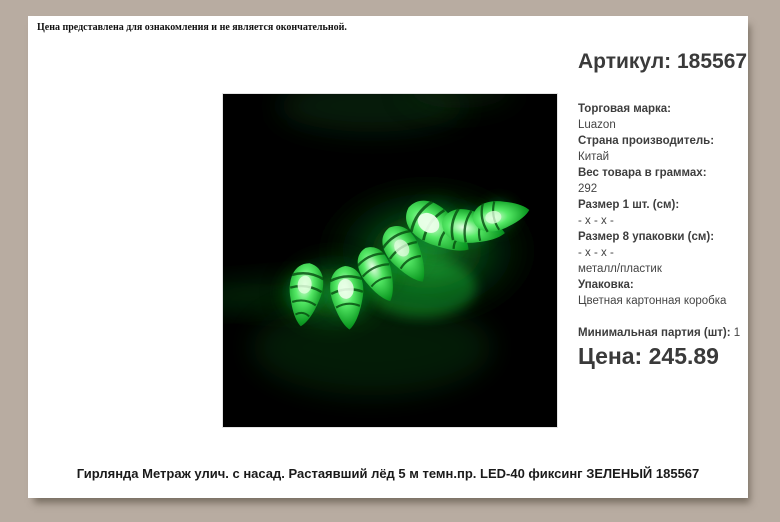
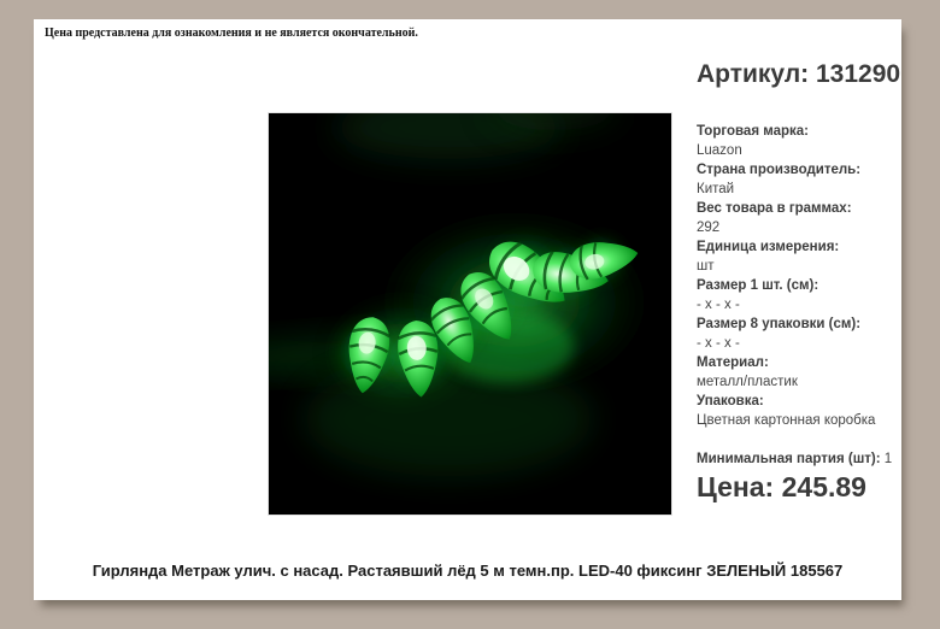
  Цена представлена для ознакомления и не является окончательной.
- Артикул: 185567
+ Артикул: 131290
  Торговая марка:
  Luazon
  Страна производитель:
  Китай
  Вес товара в граммах:
  292
+ Единица измерения:
+ шт
  Размер 1 шт. (см):
  - х - х -
  Размер 8 упаковки (см):
  - х - х -
+ Материал:
  металл/пластик
  Упаковка:
  Цветная картонная коробка
  Минимальная партия (шт): 1
  Цена: 245.89
  Гирлянда Метраж улич. с насад. Растаявший лёд 5 м темн.пр. LED-40 фиксинг ЗЕЛЕНЫЙ 185567
